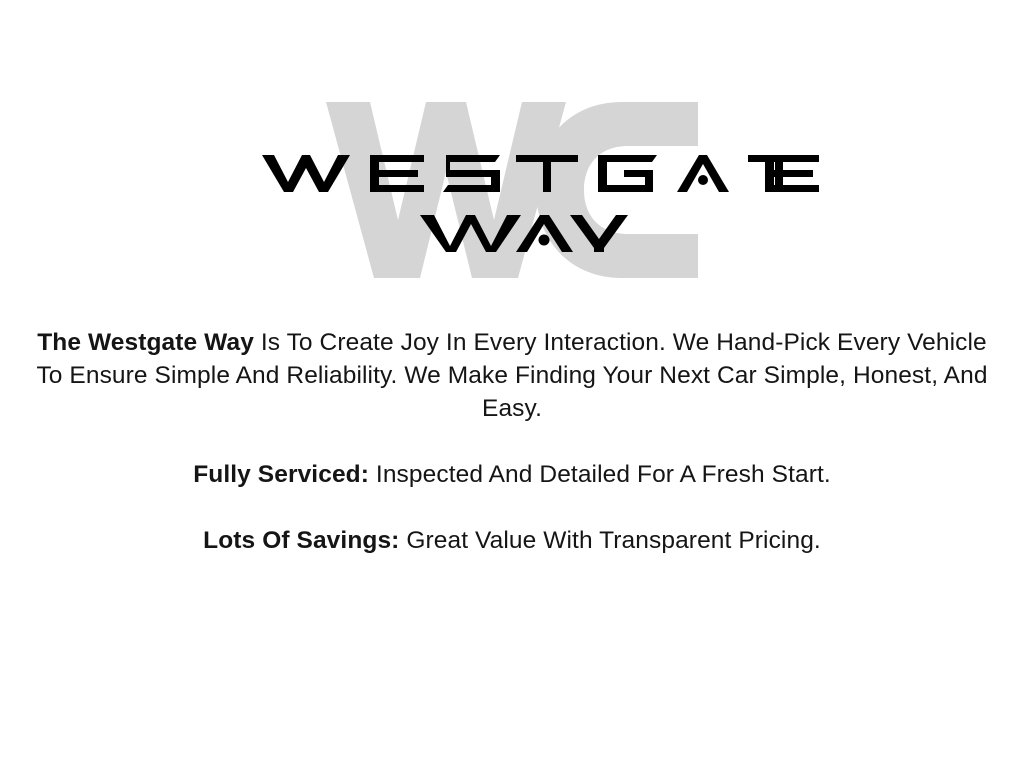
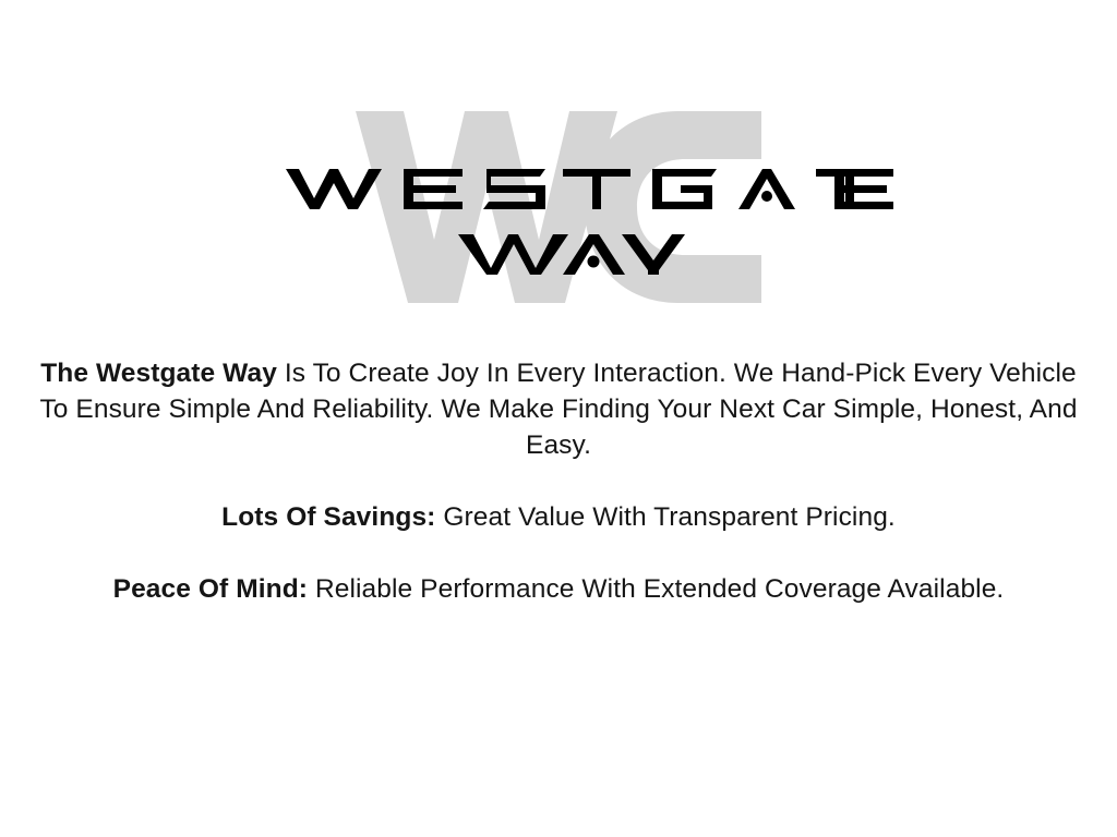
  The Westgate Way Is To Create Joy In Every Interaction. We Hand-Pick Every Vehicle To Ensure Simple And Reliability. We Make Finding Your Next Car Simple, Honest, And Easy.
- Fully Serviced: Inspected And Detailed For A Fresh Start.
  Lots Of Savings: Great Value With Transparent Pricing.
+ Peace Of Mind: Reliable Performance With Extended Coverage Available.
